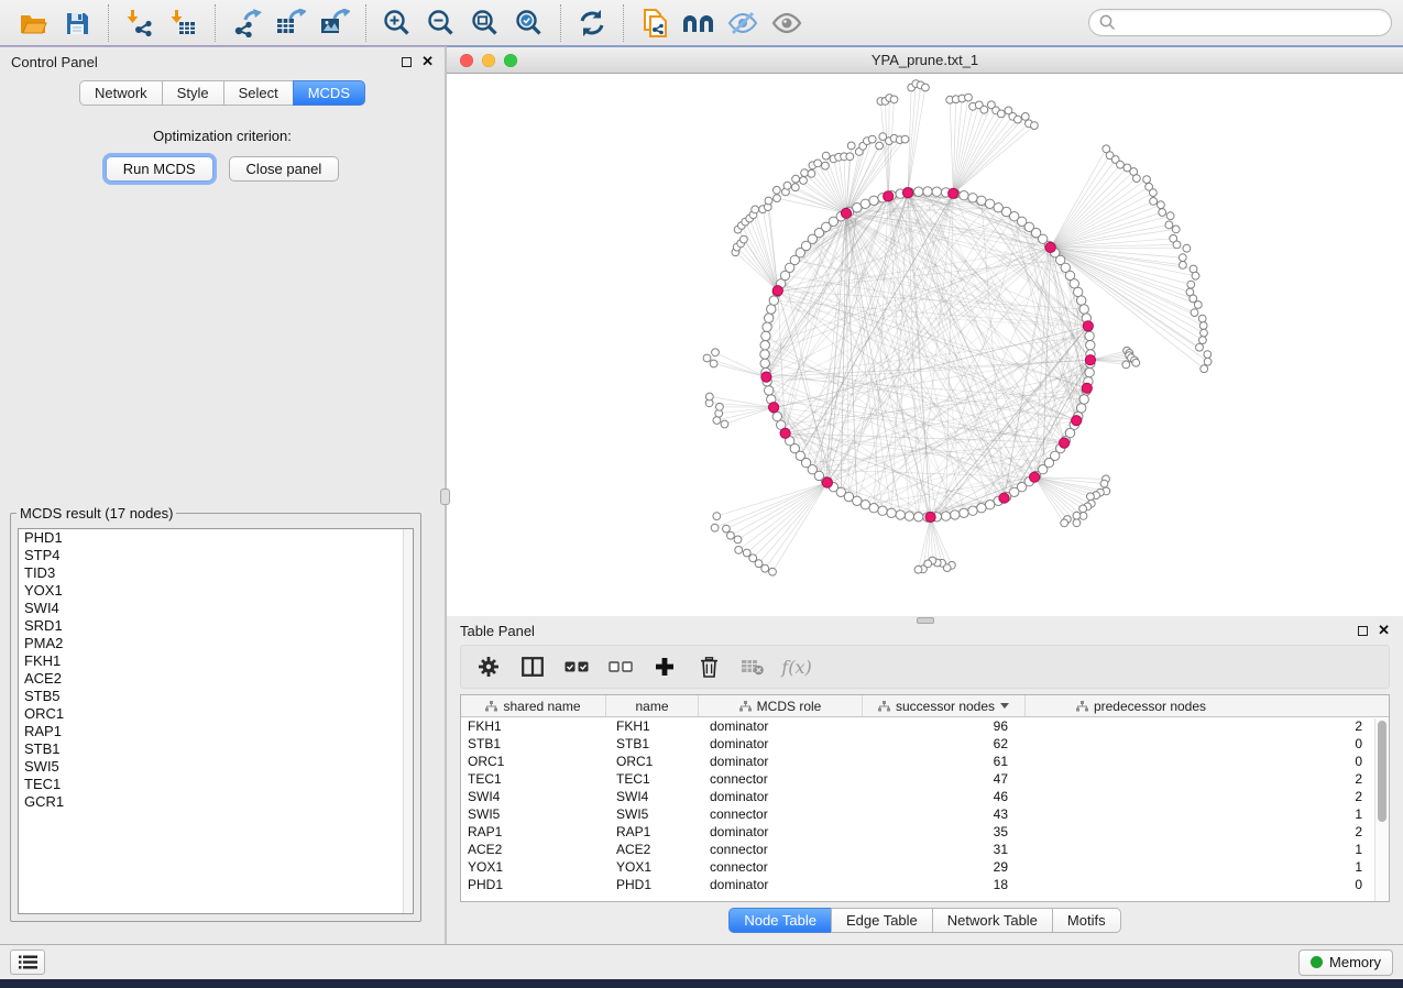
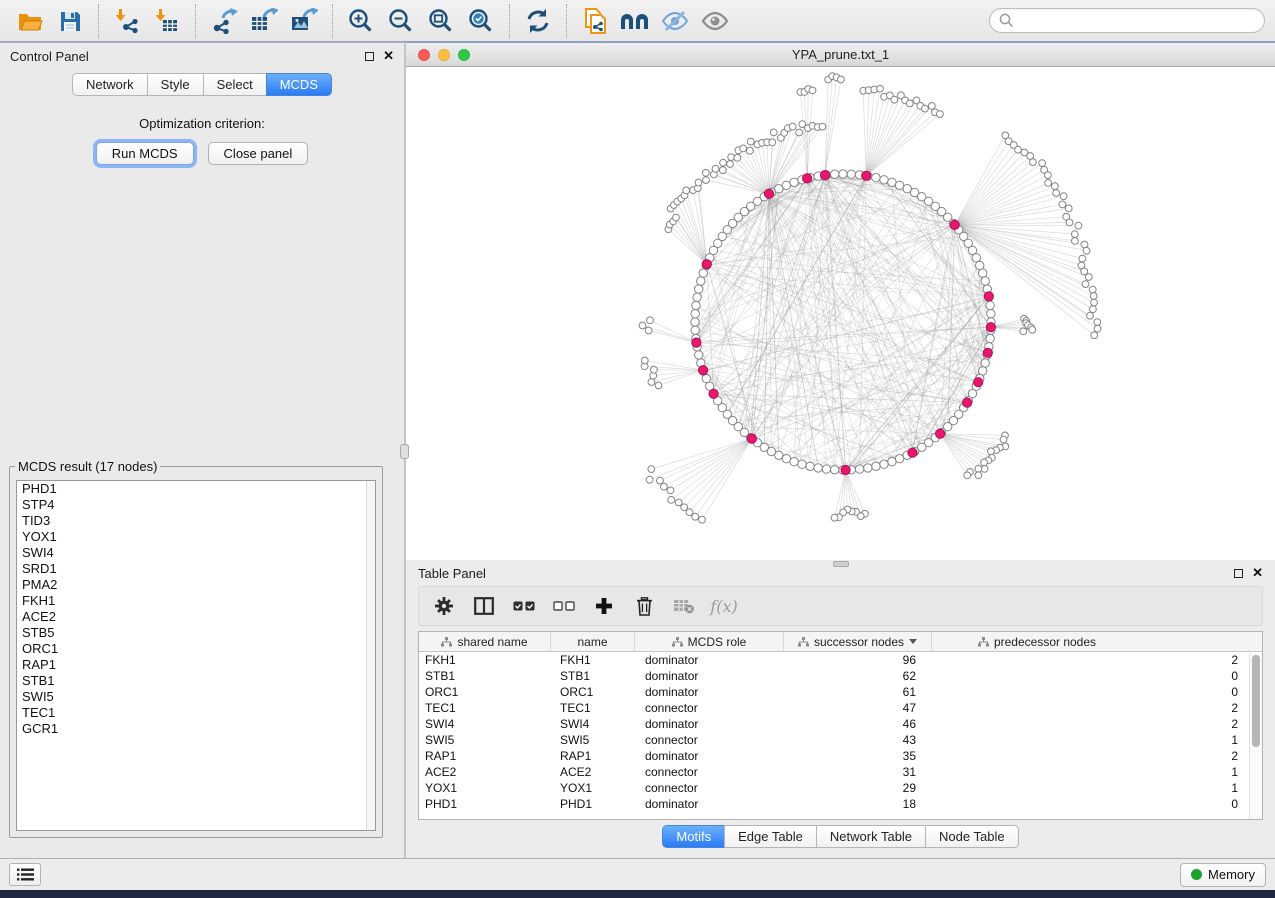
  Control Panel
  ✕
  Network
  Style
  Select
  MCDS
  Optimization criterion:
  Run MCDS
  Close panel
  MCDS result (17 nodes)
  PHD1
  STP4
  TID3
  YOX1
  SWI4
  SRD1
  PMA2
  FKH1
  ACE2
  STB5
  ORC1
  RAP1
  STB1
  SWI5
  TEC1
  GCR1
  YPA_prune.txt_1
  Table Panel
  ✕
  f(x)
  shared name
  name
  MCDS role
  successor nodes
  predecessor nodes
  FKH1
  FKH1
  dominator
  96
  2
  STB1
  STB1
  dominator
  62
  0
  ORC1
  ORC1
  dominator
  61
  0
  TEC1
  TEC1
  connector
  47
  2
  SWI4
  SWI4
  dominator
  46
  2
  SWI5
  SWI5
  connector
  43
  1
  RAP1
  RAP1
  dominator
  35
  2
  ACE2
  ACE2
  connector
  31
  1
  YOX1
  YOX1
  connector
  29
  1
  PHD1
  PHD1
  dominator
  18
  0
- Node Table
+ Motifs
  Edge Table
  Network Table
- Motifs
+ Node Table
  Memory
